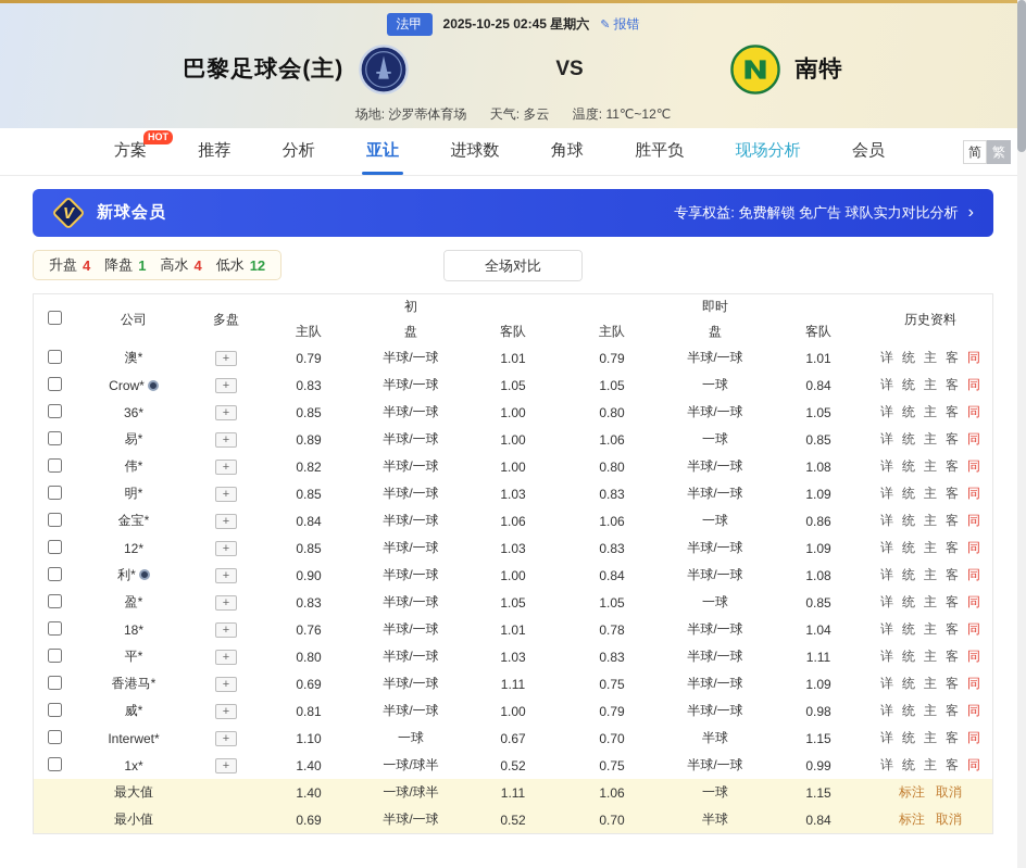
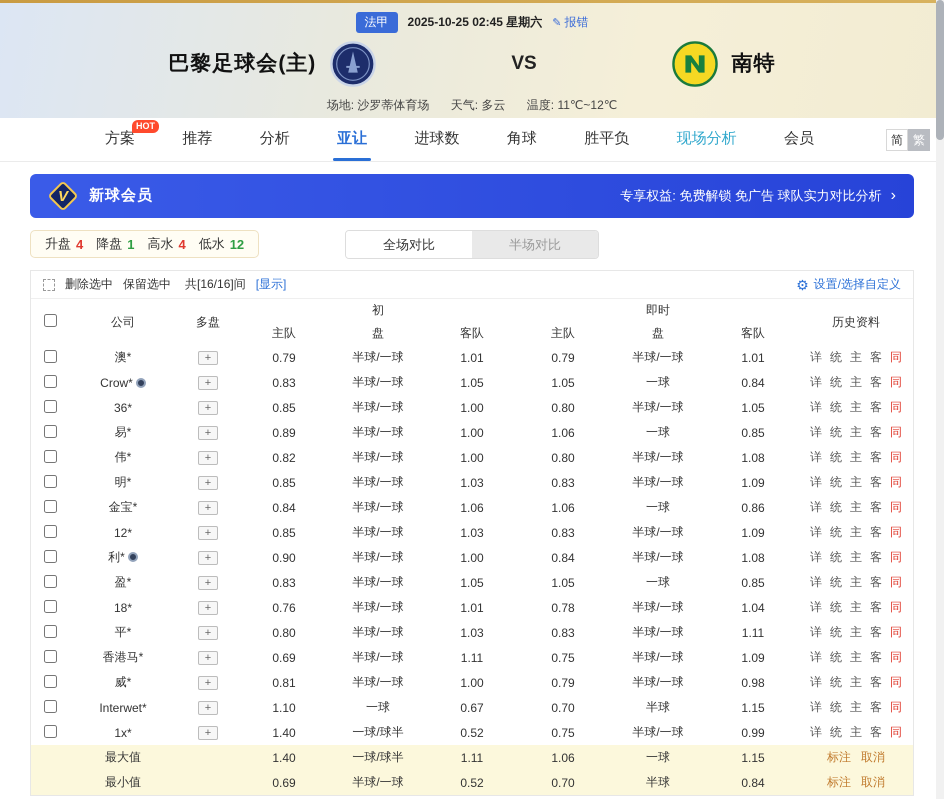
  法甲
  2025-10-25 02:45 星期六
  ✎
  报错
  巴黎足球会(主)
  VS
  南特
  场地: 沙罗蒂体育场 天气: 多云 温度: 11℃~12℃
  方案
  HOT
  推荐
  分析
  亚让
  进球数
  角球
  胜平负
  现场分析
  会员
  简
  繁
  V
  新球会员
  专享权益: 免费解锁 免广告 球队实力对比分析
  ›
  升盘
  4
  降盘
  1
  高水
  4
  低水
  12
  全场对比
+ 半场对比
+ 删除选中
+ 保留选中
+ 共[16/16]间
+ [显示]
+ ⚙
+ 设置/选择自定义
  	公司	多盘	初	即时	历史资料
  主队	盘	客队	主队	盘	客队
  	澳*	+	0.79	半球/一球	1.01	0.79	半球/一球	1.01	详 统 主 客 同
  	Crow*	+	0.83	半球/一球	1.05	1.05	一球	0.84	详 统 主 客 同
  	36*	+	0.85	半球/一球	1.00	0.80	半球/一球	1.05	详 统 主 客 同
  	易*	+	0.89	半球/一球	1.00	1.06	一球	0.85	详 统 主 客 同
  	伟*	+	0.82	半球/一球	1.00	0.80	半球/一球	1.08	详 统 主 客 同
  	明*	+	0.85	半球/一球	1.03	0.83	半球/一球	1.09	详 统 主 客 同
  	金宝*	+	0.84	半球/一球	1.06	1.06	一球	0.86	详 统 主 客 同
  	12*	+	0.85	半球/一球	1.03	0.83	半球/一球	1.09	详 统 主 客 同
  	利*	+	0.90	半球/一球	1.00	0.84	半球/一球	1.08	详 统 主 客 同
  	盈*	+	0.83	半球/一球	1.05	1.05	一球	0.85	详 统 主 客 同
  	18*	+	0.76	半球/一球	1.01	0.78	半球/一球	1.04	详 统 主 客 同
  	平*	+	0.80	半球/一球	1.03	0.83	半球/一球	1.11	详 统 主 客 同
  	香港马*	+	0.69	半球/一球	1.11	0.75	半球/一球	1.09	详 统 主 客 同
  	威*	+	0.81	半球/一球	1.00	0.79	半球/一球	0.98	详 统 主 客 同
  	Interwet*	+	1.10	一球	0.67	0.70	半球	1.15	详 统 主 客 同
  	1x*	+	1.40	一球/球半	0.52	0.75	半球/一球	0.99	详 统 主 客 同
  	最大值		1.40	一球/球半	1.11	1.06	一球	1.15	标注 取消
  	最小值		0.69	半球/一球	0.52	0.70	半球	0.84	标注 取消
